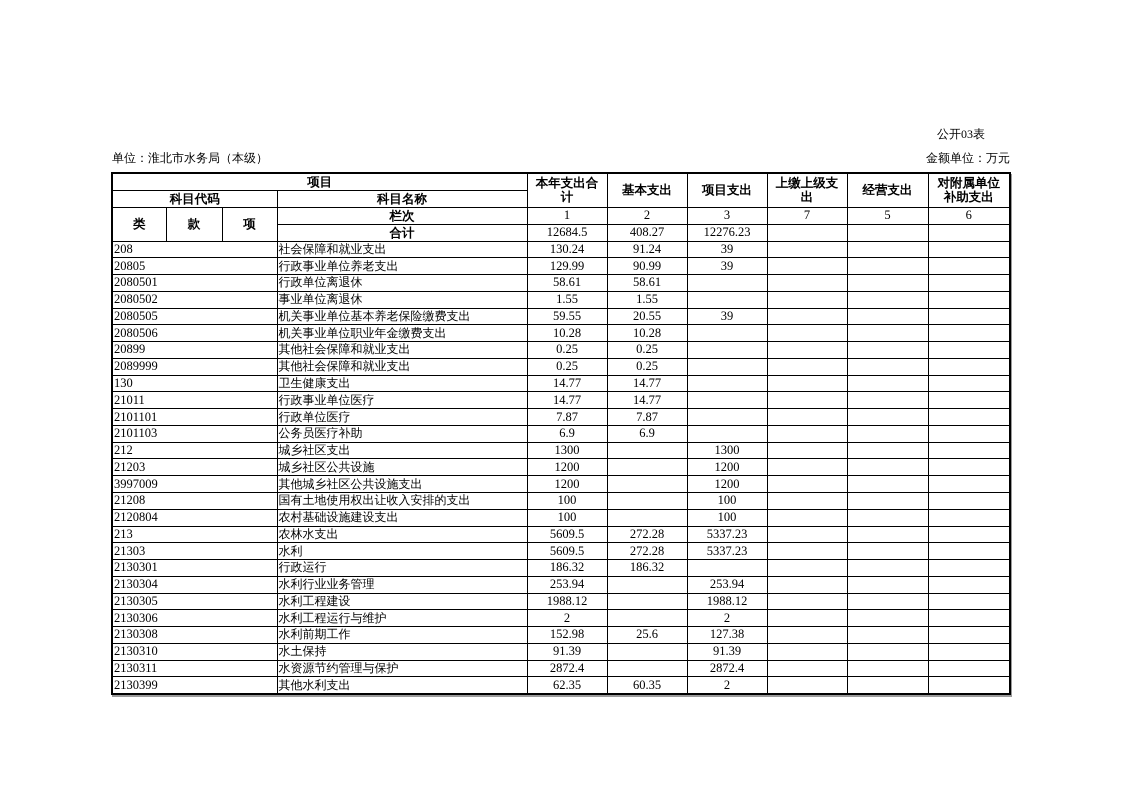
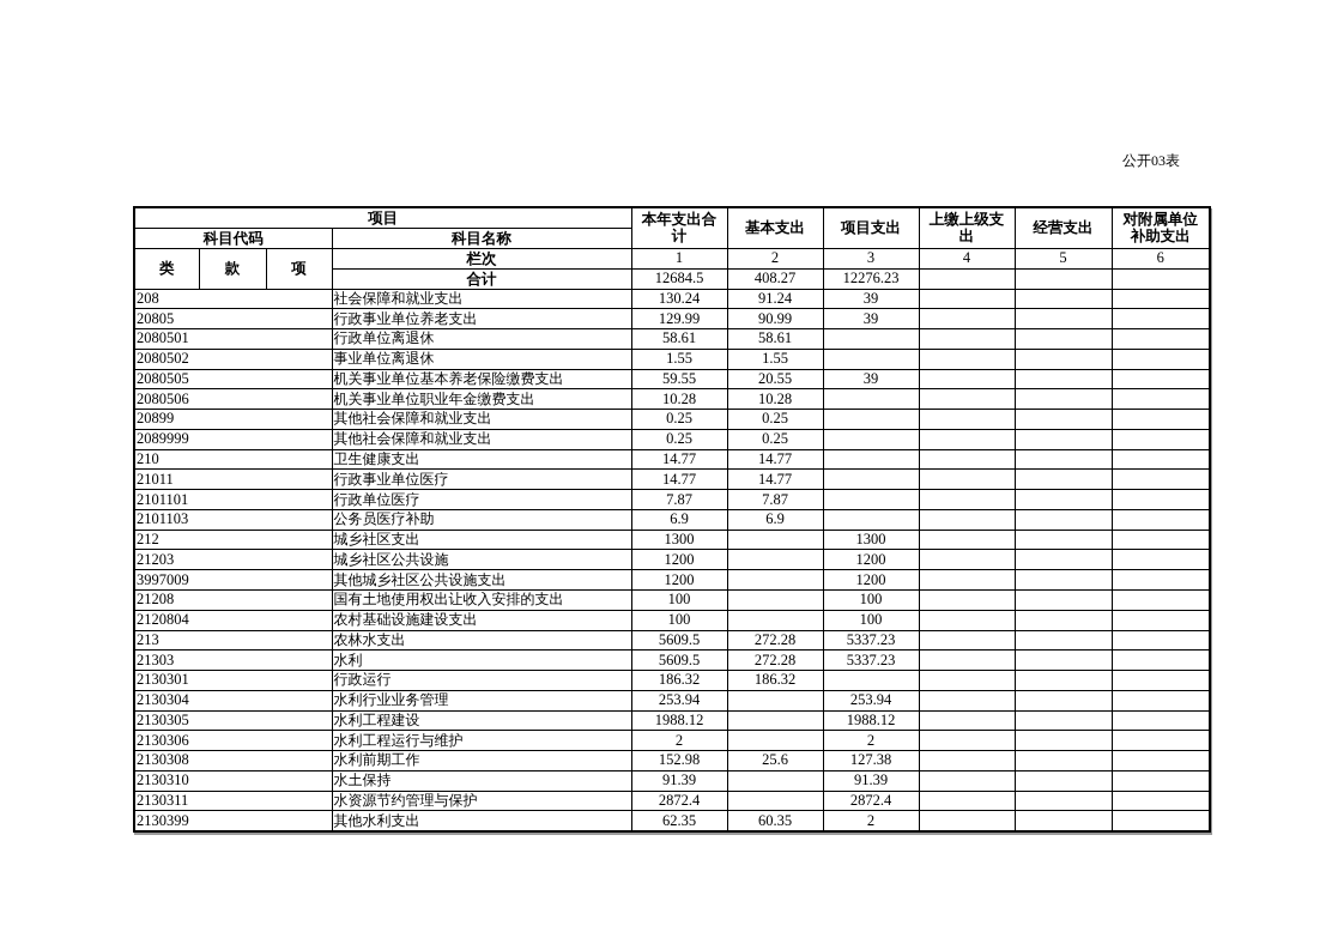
  公开03表
- 单位：淮北市水务局（本级）
- 金额单位：万元
  项目	本年支出合 计	基本支出	项目支出	上缴上级支 出	经营支出	对附属单位 补助支出
  科目代码	科目名称
- 类	款	项	栏次	1	2	3	7	5	6
+ 类	款	项	栏次	1	2	3	4	5	6
  合计	12684.5	408.27	12276.23
  208	社会保障和就业支出	130.24	91.24	39
  20805	行政事业单位养老支出	129.99	90.99	39
  2080501	行政单位离退休	58.61	58.61
  2080502	事业单位离退休	1.55	1.55
  2080505	机关事业单位基本养老保险缴费支出	59.55	20.55	39
  2080506	机关事业单位职业年金缴费支出	10.28	10.28
  20899	其他社会保障和就业支出	0.25	0.25
  2089999	其他社会保障和就业支出	0.25	0.25
- 130	卫生健康支出	14.77	14.77
+ 210	卫生健康支出	14.77	14.77
  21011	行政事业单位医疗	14.77	14.77
  2101101	行政单位医疗	7.87	7.87
  2101103	公务员医疗补助	6.9	6.9
  212	城乡社区支出	1300		1300
  21203	城乡社区公共设施	1200		1200
  3997009	其他城乡社区公共设施支出	1200		1200
  21208	国有土地使用权出让收入安排的支出	100		100
  2120804	农村基础设施建设支出	100		100
  213	农林水支出	5609.5	272.28	5337.23
  21303	水利	5609.5	272.28	5337.23
  2130301	行政运行	186.32	186.32
  2130304	水利行业业务管理	253.94		253.94
  2130305	水利工程建设	1988.12		1988.12
  2130306	水利工程运行与维护	2		2
  2130308	水利前期工作	152.98	25.6	127.38
  2130310	水土保持	91.39		91.39
  2130311	水资源节约管理与保护	2872.4		2872.4
  2130399	其他水利支出	62.35	60.35	2
